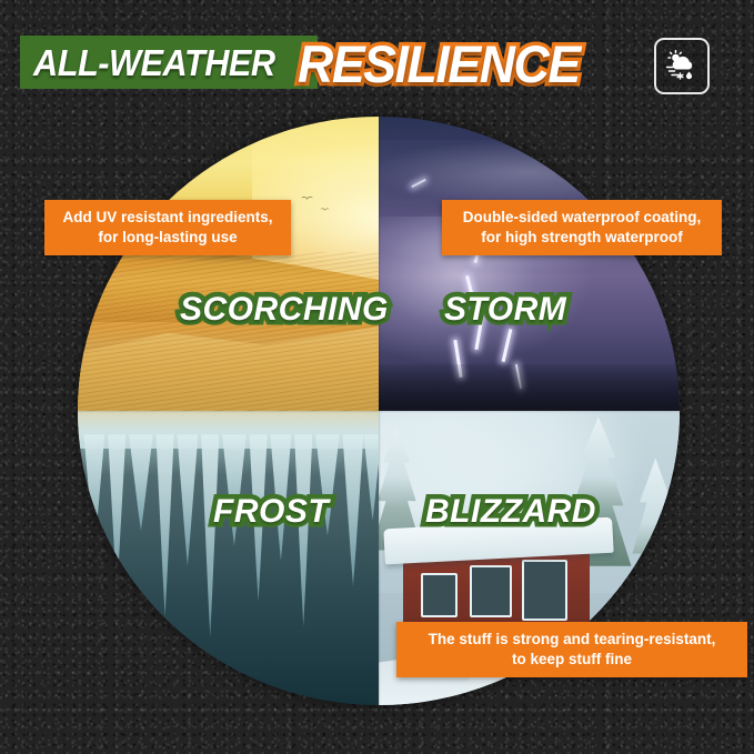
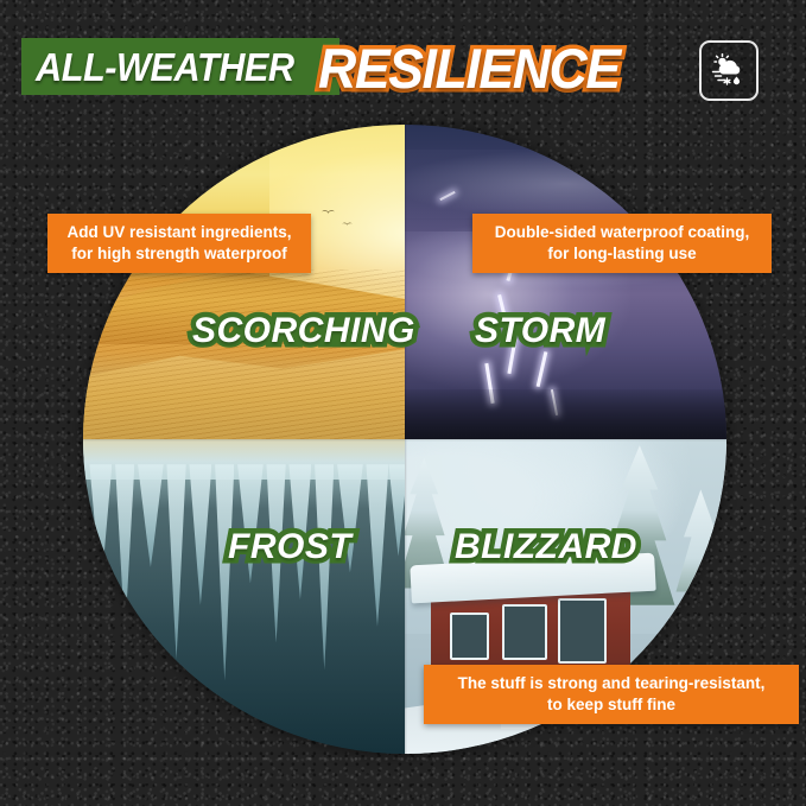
  ALL-WEATHER
  RESILIENCE
  SCORCHING
  STORM
  FROST
  BLIZZARD
  Add UV resistant ingredients,
- for long-lasting use
+ for high strength waterproof
  Double-sided waterproof coating,
- for high strength waterproof
+ for long-lasting use
  The stuff is strong and tearing-resistant,
  to keep stuff fine
